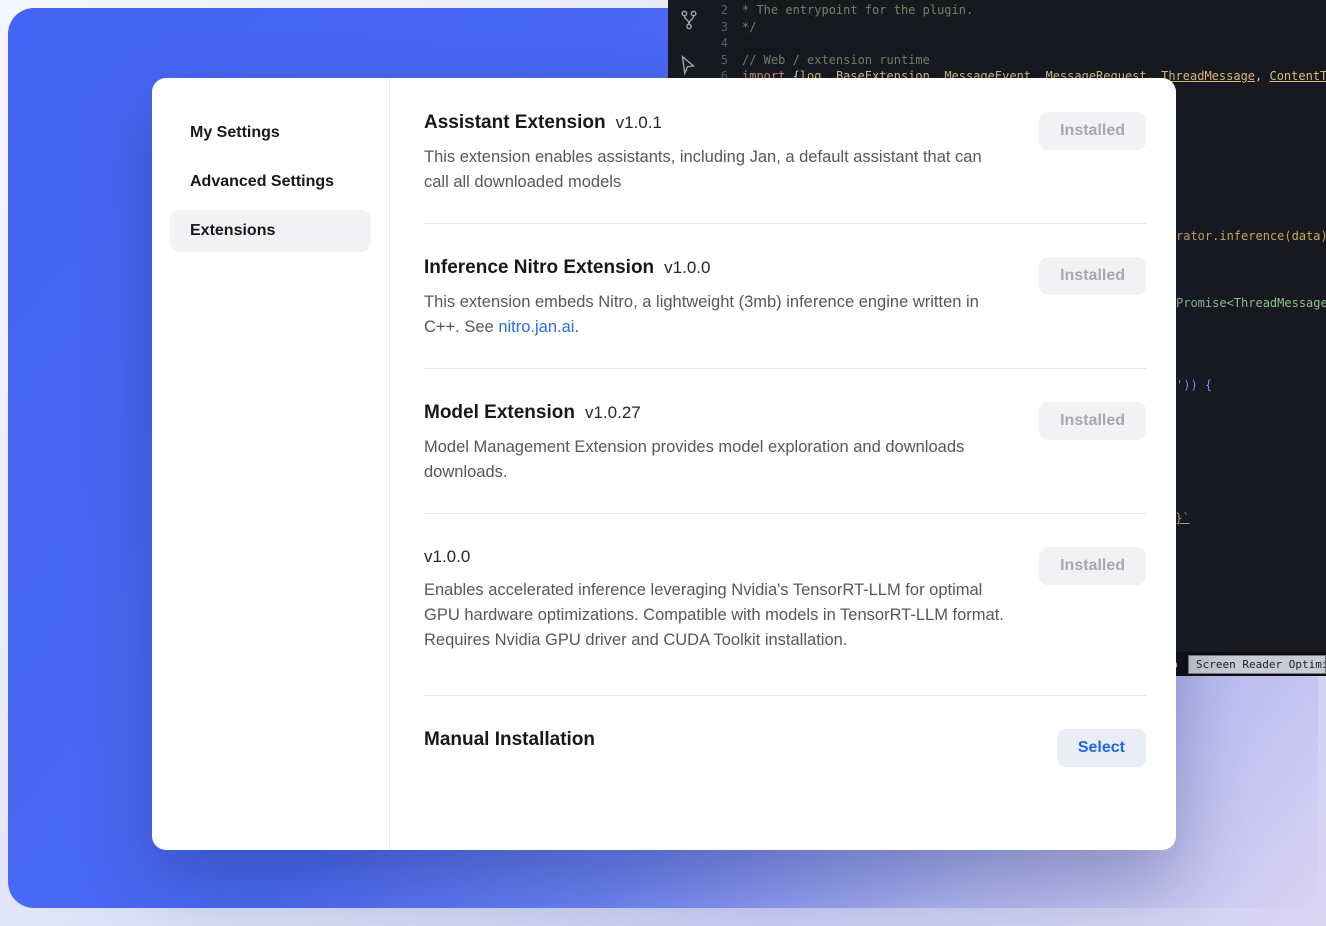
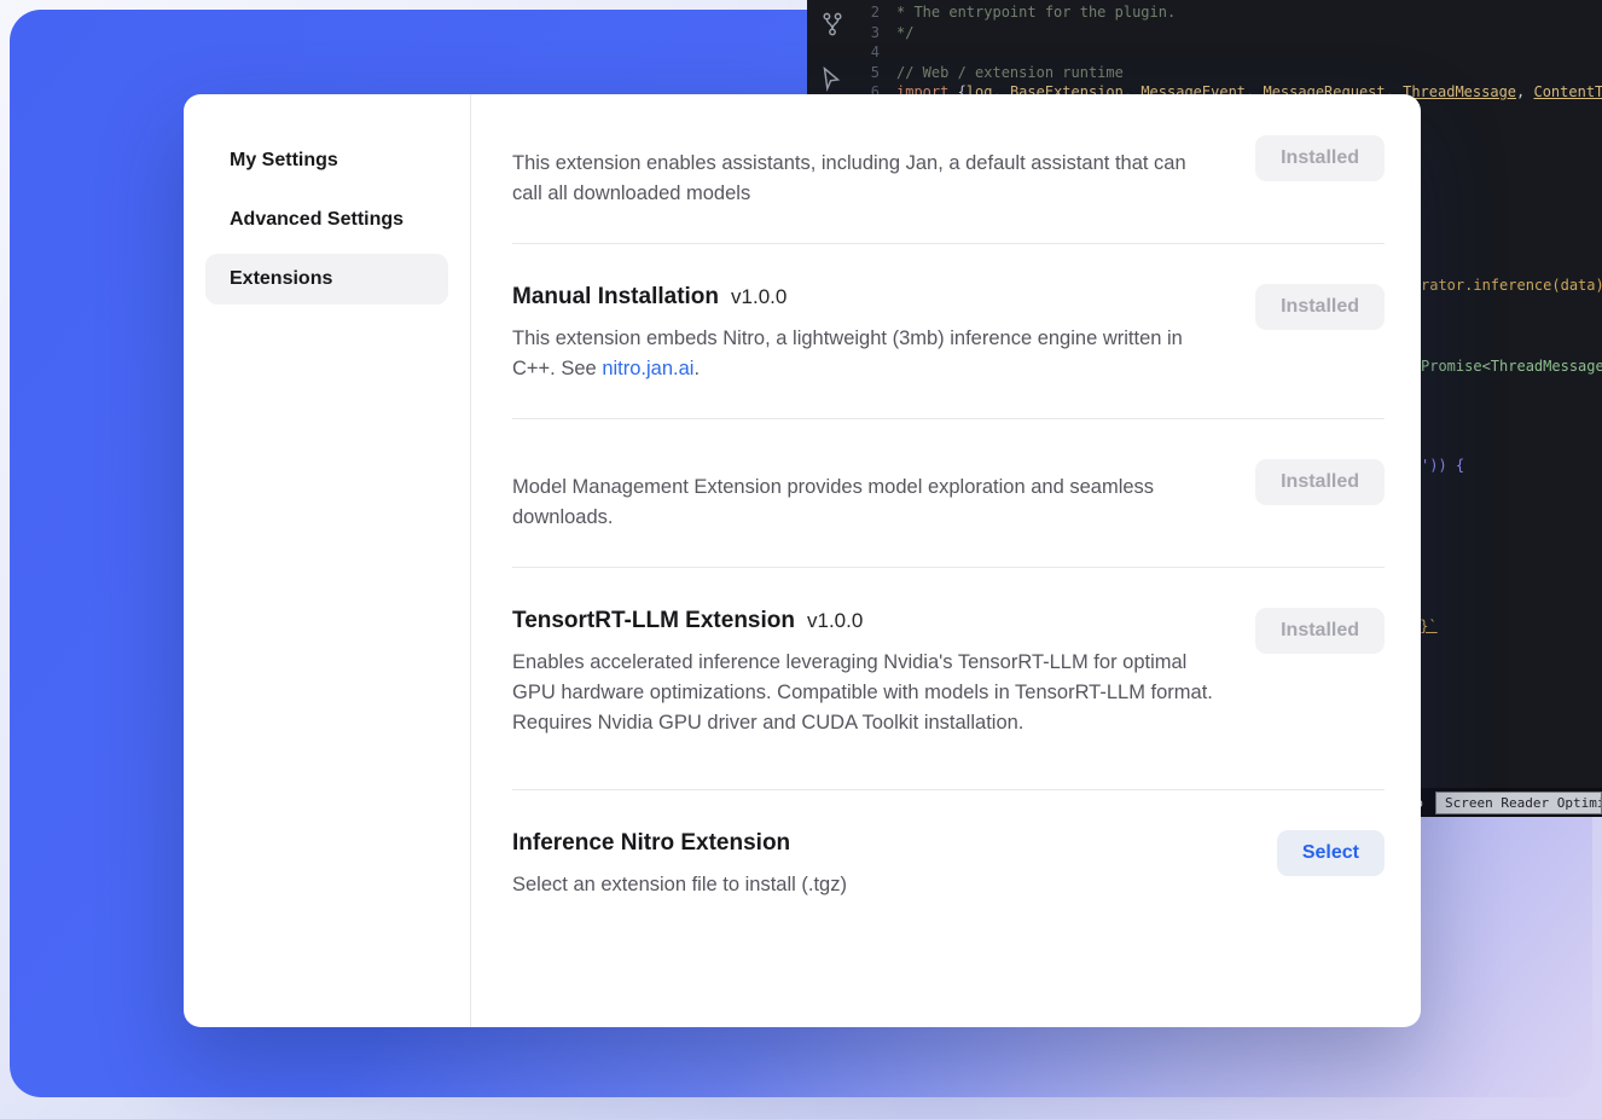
  2
  * The entrypoint for the plugin.
  3
  */
  4
  5
  // Web / extension runtime
  6
  import {log, BaseExtension, MessageEvent, MessageRequest, ThreadMessage, ContentT
  rator.inference(data)
  Promise<ThreadMessage
  ')) {
  Screen Reader Optimi
  My Settings
  Advanced Settings
  Extensions
- Assistant Extension
- v1.0.1
  This extension enables assistants, including Jan, a default assistant that can call all downloaded models
  Installed
- Inference Nitro Extension
+ Manual Installation
  v1.0.0
  This extension embeds Nitro, a lightweight (3mb) inference engine written in C++. See nitro.jan.ai.
  Installed
- Model Extension
- v1.0.27
- Model Management Extension provides model exploration and downloads downloads.
+ Model Management Extension provides model exploration and seamless downloads.
  Installed
+ TensortRT-LLM Extension
  v1.0.0
  Enables accelerated inference leveraging Nvidia's TensorRT-LLM for optimal GPU hardware optimizations. Compatible with models in TensorRT-LLM format. Requires Nvidia GPU driver and CUDA Toolkit installation.
  Installed
- Manual Installation
+ Inference Nitro Extension
+ Select an extension file to install (.tgz)
  Select
